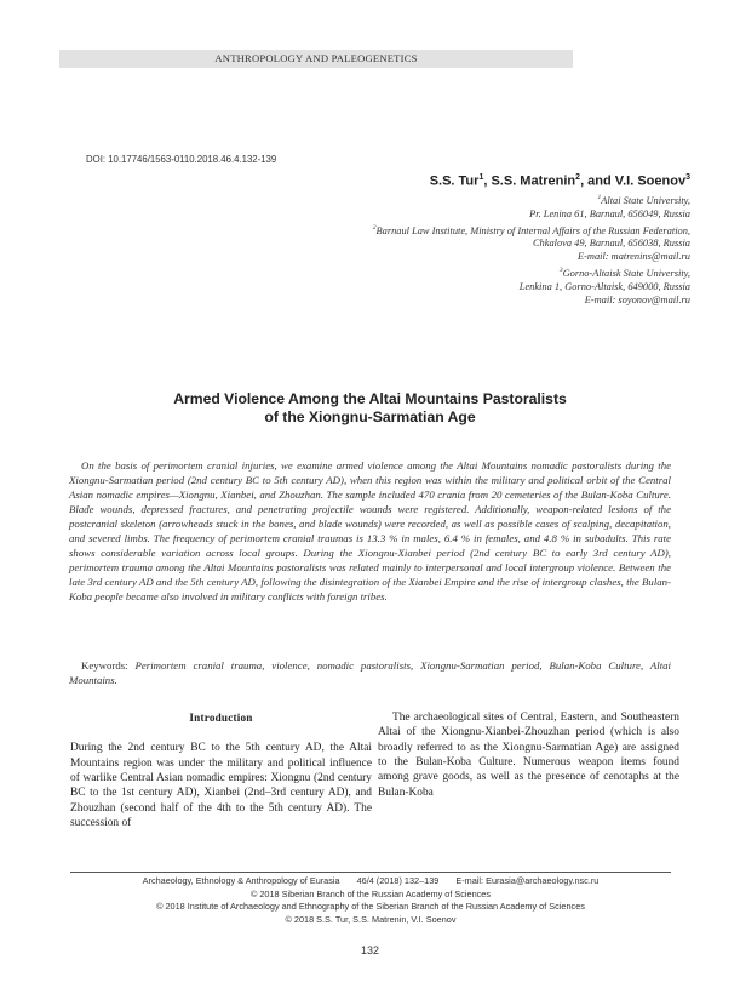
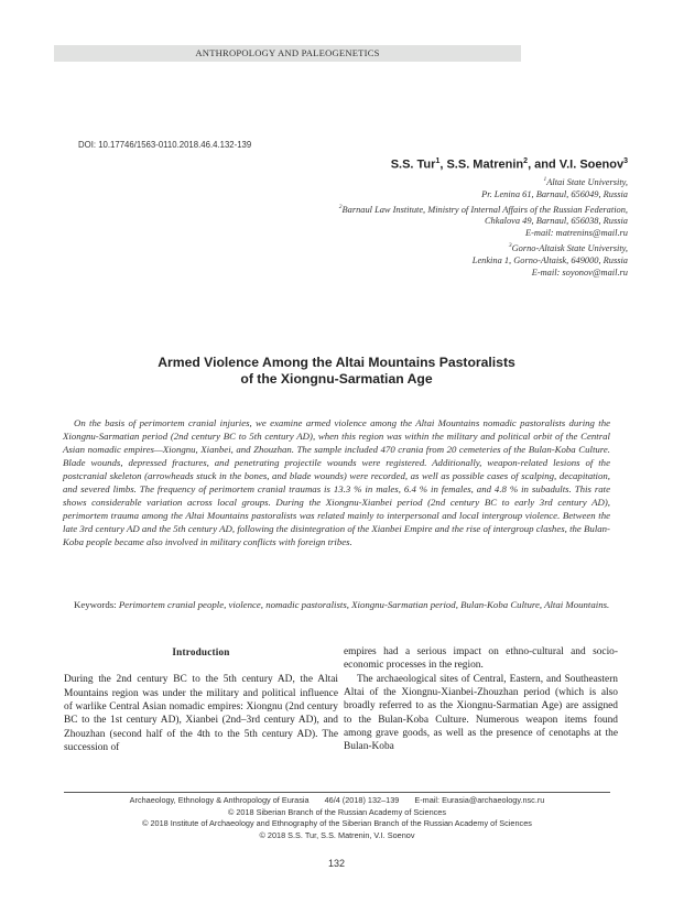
  ANTHROPOLOGY AND PALEOGENETICS
  DOI: 10.17746/1563-0110.2018.46.4.132-139
  S.S. Tur , S.S. Matrenin , and V.I. Soenov
  Altai State University,
  Pr. Lenina 61, Barnaul, 656049, Russia
  Barnaul Law Institute, Ministry of Internal Affairs of the Russian Federation,
  Chkalova 49, Barnaul, 656038, Russia
  E-mail: matrenins@mail.ru
  Gorno-Altaisk State University,
  Lenkina 1, Gorno-Altaisk, 649000, Russia
  E-mail: soyonov@mail.ru
  Armed Violence Among the Altai Mountains Pastoralists
  of the Xiongnu-Sarmatian Age
  On the basis of perimortem cranial injuries, we examine armed violence among the Altai Mountains nomadic pastoralists during the Xiongnu-Sarmatian period (2nd century BC to 5th century AD), when this region was within the military and political orbit of the Central Asian nomadic empires—Xiongnu, Xianbei, and Zhouzhan. The sample included 470 crania from 20 cemeteries of the Bulan-Koba Culture. Blade wounds, depressed fractures, and penetrating projectile wounds were registered. Additionally, weapon-related lesions of the postcranial skeleton (arrowheads stuck in the bones, and blade wounds) were recorded, as well as possible cases of scalping, decapitation, and severed limbs. The frequency of perimortem cranial traumas is 13.3 % in males, 6.4 % in females, and 4.8 % in subadults. This rate shows considerable variation across local groups. During the Xiongnu-Xianbei period (2nd century BC to early 3rd century AD), perimortem trauma among the Altai Mountains pastoralists was related mainly to interpersonal and local intergroup violence. Between the late 3rd century AD and the 5th century AD, following the disintegration of the Xianbei Empire and the rise of intergroup clashes, the Bulan-Koba people became also involved in military conflicts with foreign tribes.
- Keywords: Perimortem cranial trauma, violence, nomadic pastoralists, Xiongnu-Sarmatian period, Bulan-Koba Culture, Altai Mountains.
+ Keywords: Perimortem cranial people, violence, nomadic pastoralists, Xiongnu-Sarmatian period, Bulan-Koba Culture, Altai Mountains.
  Introduction
  During the 2nd century BC to the 5th century AD, the Altai Mountains region was under the military and political influence of warlike Central Asian nomadic empires: Xiongnu (2nd century BC to the 1st century AD), Xianbei (2nd–3rd century AD), and Zhouzhan (second half of the 4th to the 5th century AD). The succession of
+ empires had a serious impact on ethno-cultural and socio-economic processes in the region.
  The archaeological sites of Central, Eastern, and Southeastern Altai of the Xiongnu-Xianbei-Zhouzhan period (which is also broadly referred to as the Xiongnu-Sarmatian Age) are assigned to the Bulan-Koba Culture. Numerous weapon items found among grave goods, as well as the presence of cenotaphs at the Bulan-Koba
  Archaeology, Ethnology & Anthropology of Eurasia 46/4 (2018) 132–139 E-mail: Eurasia@archaeology.nsc.ru
  © 2018 Siberian Branch of the Russian Academy of Sciences
  © 2018 Institute of Archaeology and Ethnography of the Siberian Branch of the Russian Academy of Sciences
  © 2018 S.S. Tur, S.S. Matrenin, V.I. Soenov
  132
